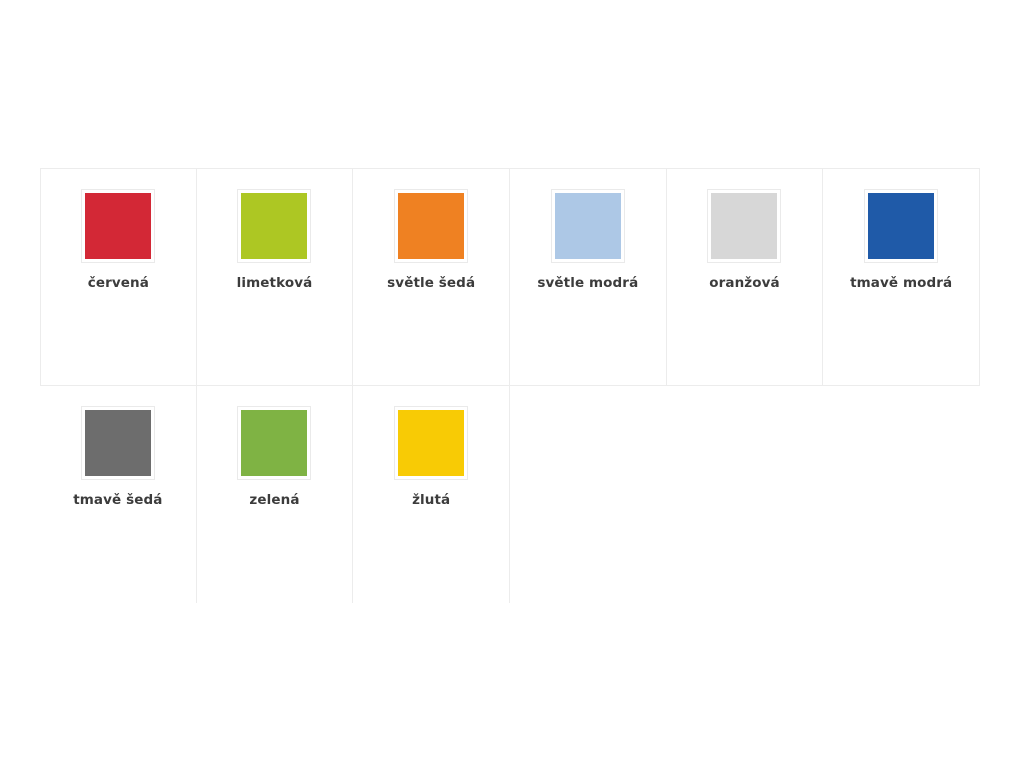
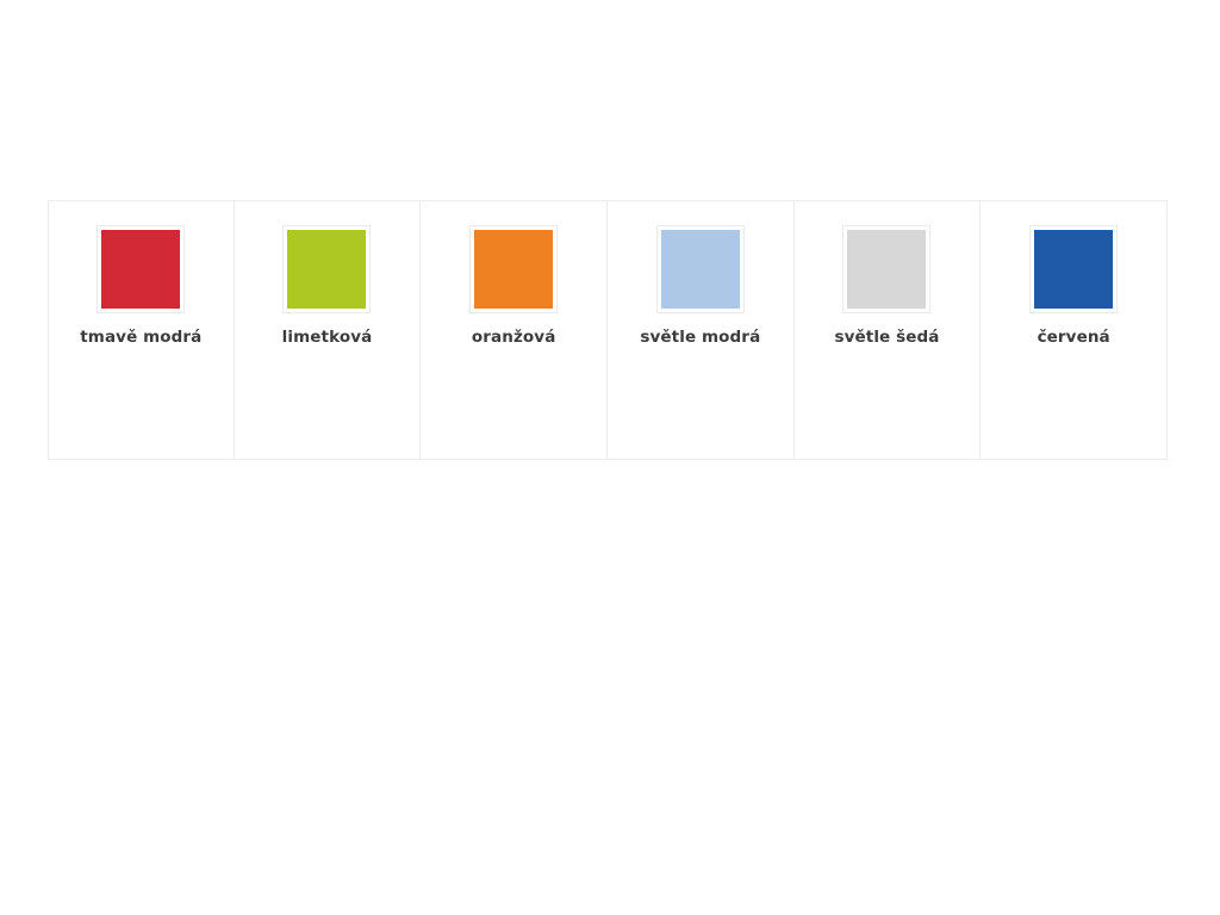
- červená
+ tmavě modrá
  limetková
- světle šedá
+ oranžová
  světle modrá
- oranžová
+ světle šedá
- tmavě modrá
+ červená
- tmavě šedá
- zelená
- žlutá
